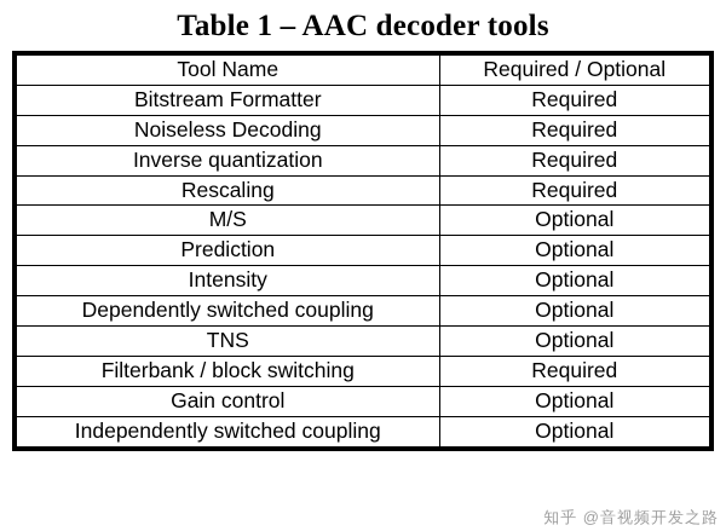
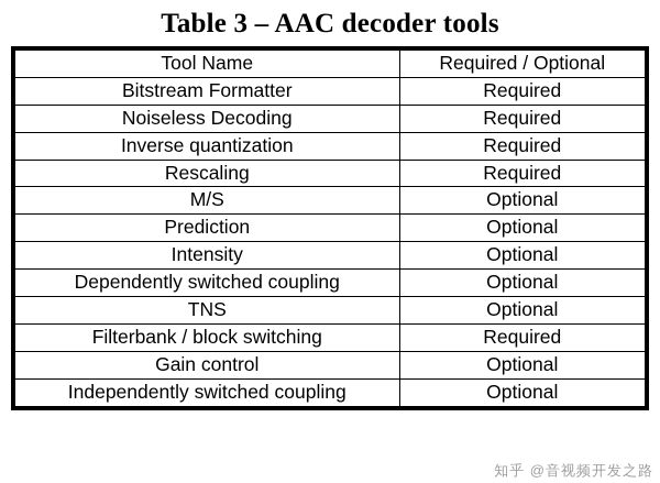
- Table 1 – AAC decoder tools
+ Table 3 – AAC decoder tools
  Tool Name	Required / Optional
  Bitstream Formatter	Required
  Noiseless Decoding	Required
  Inverse quantization	Required
  Rescaling	Required
  M/S	Optional
  Prediction	Optional
  Intensity	Optional
  Dependently switched coupling	Optional
  TNS	Optional
  Filterbank / block switching	Required
  Gain control	Optional
  Independently switched coupling	Optional
  知乎 @音视频开发之路
